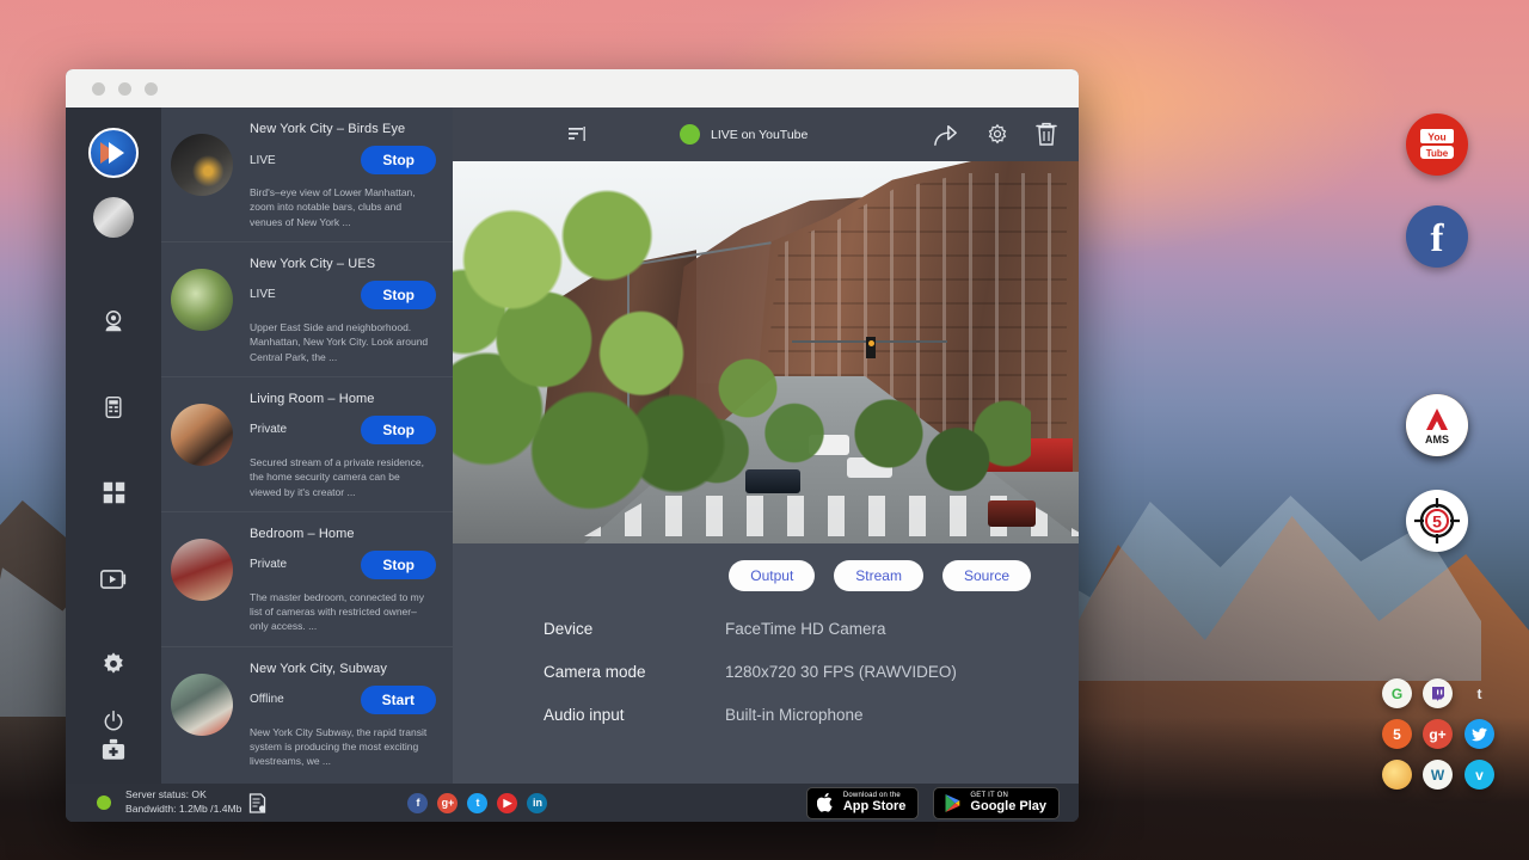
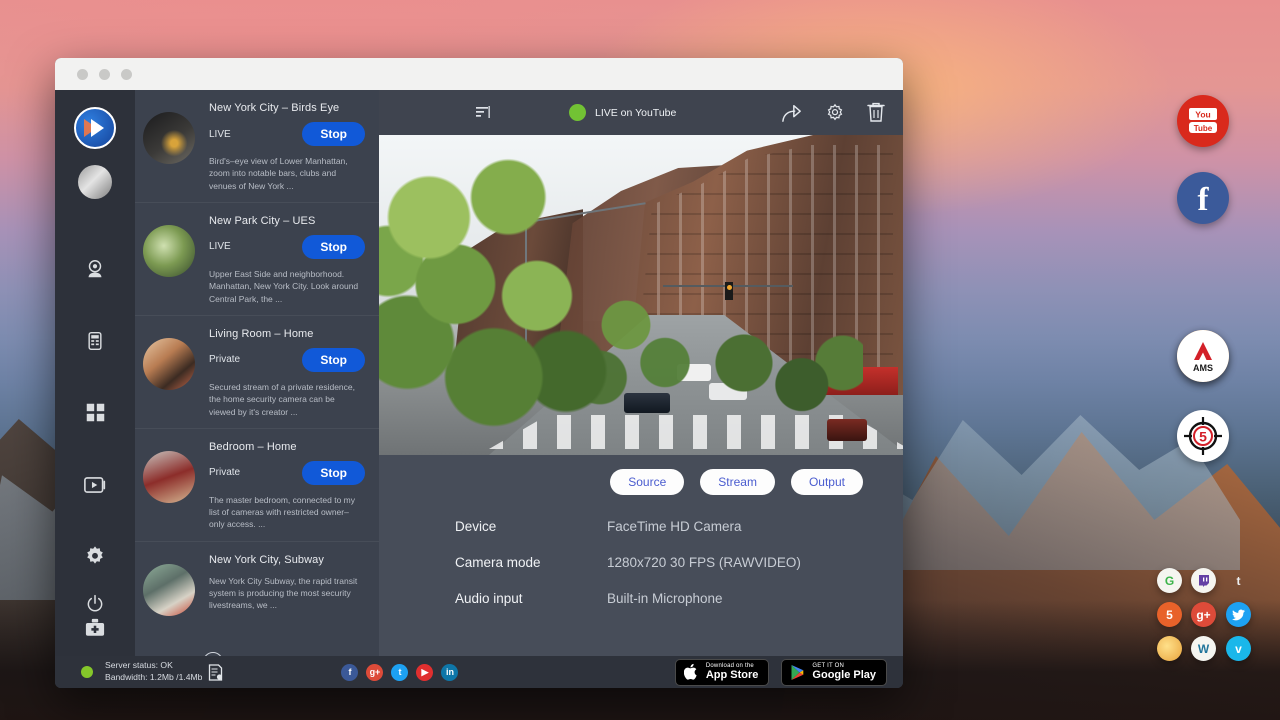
  New York City – Birds Eye
  LIVE
  Stop
  Bird's–eye view of Lower Manhattan, zoom into notable bars, clubs and venues of New York ...
- New York City – UES
+ New Park City – UES
  LIVE
  Stop
  Upper East Side and neighborhood. Manhattan, New York City. Look around Central Park, the ...
  Living Room – Home
  Private
  Stop
  Secured stream of a private residence, the home security camera can be viewed by it's creator ...
  Bedroom – Home
  Private
  Stop
  The master bedroom, connected to my list of cameras with restricted owner–only access. ...
  New York City, Subway
- Offline
- Start
- New York City Subway, the rapid transit system is producing the most exciting livestreams, we ...
+ New York City Subway, the rapid transit system is producing the most security livestreams, we ...
  LIVE on YouTube
- Output
+ Source
  Stream
- Source
+ Output
  Device
  FaceTime HD Camera
  Camera mode
  1280x720 30 FPS (RAWVIDEO)
  Audio input
  Built-in Microphone
  Server status: OK
  Bandwidth: 1.2Mb /1.4Mb
  f
  g+
  t
  ▶
  in
  App Store
  Google Play
  You
  Tube
  f
  AMS
  5
  G
  t
  5
  g+
  W
  v
